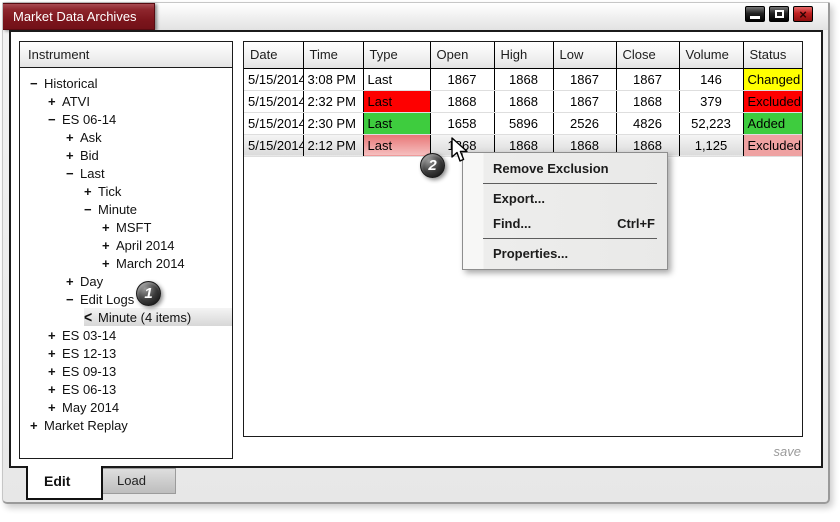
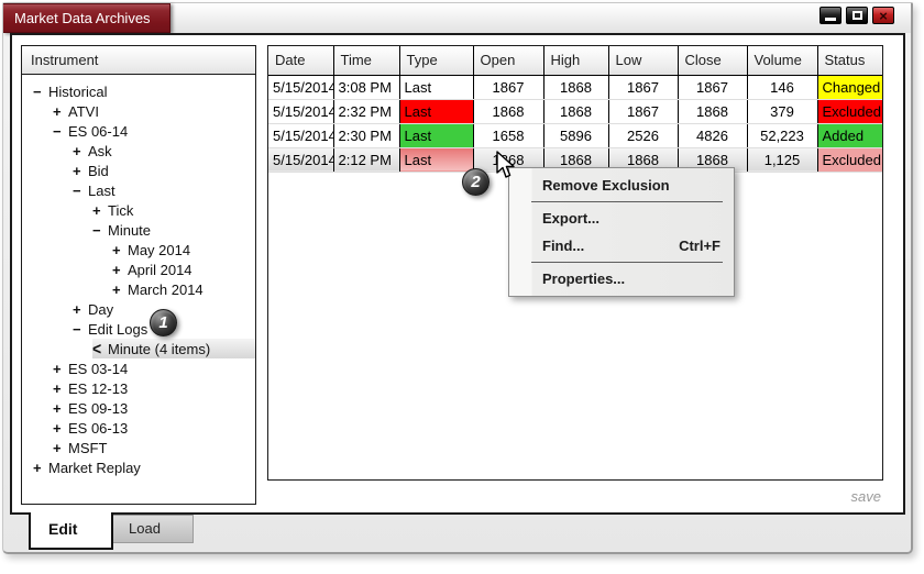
  Market Data Archives
  ×
  Instrument
  −
  Historical
  +
  ATVI
  −
  ES 06-14
  +
  Ask
  +
  Bid
  −
  Last
  +
  Tick
  −
  Minute
  +
- MSFT
+ May 2014
  +
  April 2014
  +
  March 2014
  +
  Day
  −
  Edit Logs
  <
  Minute (4 items)
  +
  ES 03-14
  +
  ES 12-13
  +
  ES 09-13
  +
  ES 06-13
  +
- May 2014
+ MSFT
  +
  Market Replay
  Date	Time	Type	Open	High	Low	Close	Volume	Status
  5/15/2014	3:08 PM	Last	1867	1868	1867	1867	146	Changed
  5/15/2014	2:32 PM	Last	1868	1868	1867	1868	379	Excluded
  5/15/2014	2:30 PM	Last	1658	5896	2526	4826	52,223	Added
  5/15/2014	2:12 PM	Last	168	1868	1868	1868	1,125	Excluded
  save
  Edit
  Load
  Remove Exclusion
  Export...
  Find...
  Ctrl+F
  Properties...
  1
  2
